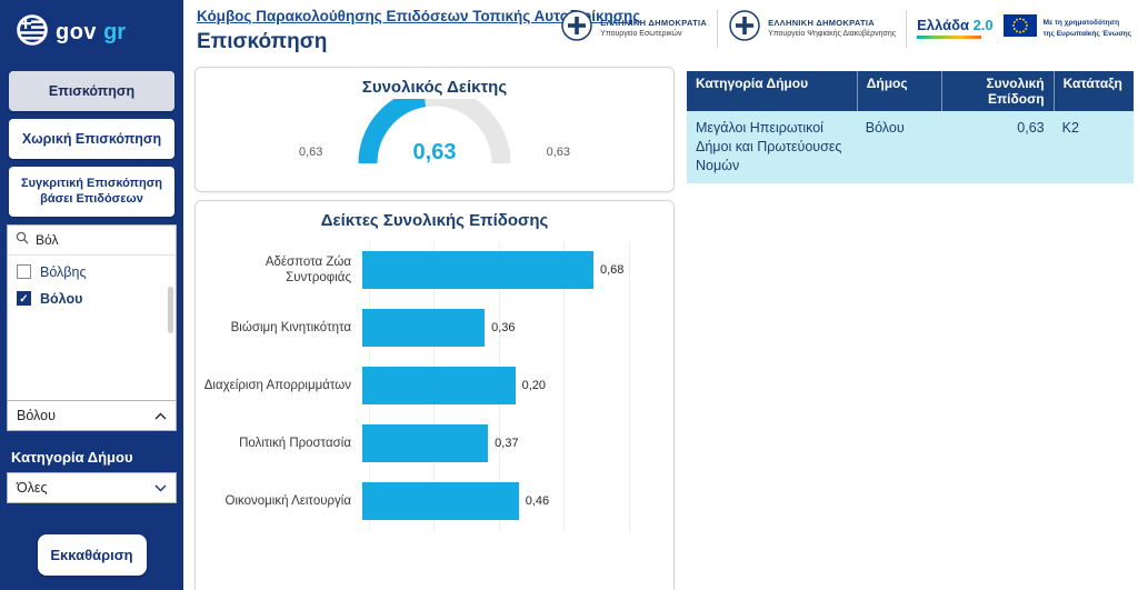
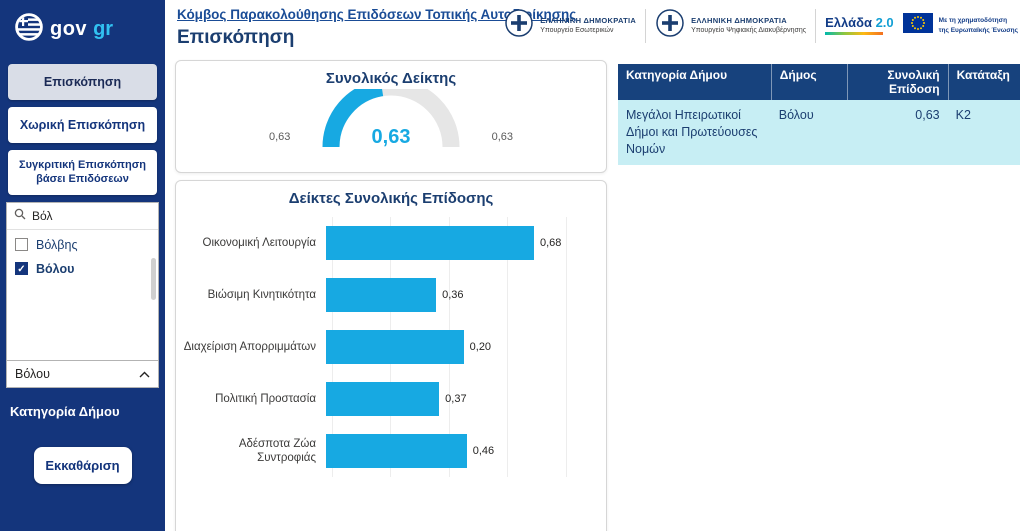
  gov
  gr
  Επισκόπηση
  Χωρική Επισκόπηση
  Συγκριτική Επισκόπηση βάσει Επιδόσεων
  Βόλ
  Βόλβης
  Βόλου
  Βόλου
  Κατηγορία Δήμου
- Όλες
  Εκκαθάριση
  Κόμβος Παρακολούθησης Επιδόσεων Τοπικής Αυτοίκησης
  Επισκόπηση
  ΕΛΛΗΝΙΚΗ ΔΗΜΟΚΡΑΤΙΑ
  ΕΛΛΗΝΙΚΗ ΔΗΜΟΚΡΑΤΙΑ
  Ελλάδα 2.0
  Συνολικός Δείκτης
  0,63
  0,63
  0,63
  Δείκτες Συνολικής Επίδοσης
- Αδέσποτα Ζώα Συντροφιάς
+ Οικονομική Λειτουργία
  0,68
  Βιώσιμη Κινητικότητα
  0,36
  Διαχείριση Απορριμμάτων
  0,20
  Πολιτική Προστασία
  0,37
- Οικονομική Λειτουργία
+ Αδέσποτα Ζώα Συντροφιάς
  0,46
  Κατηγορία Δήμου
  Δήμος
  Συνολική Επίδοση
  Κατάταξη
  Μεγάλοι Ηπειρωτικοί Δήμοι και Πρωτεύουσες Νομών
  Βόλου
  0,63
  K2
